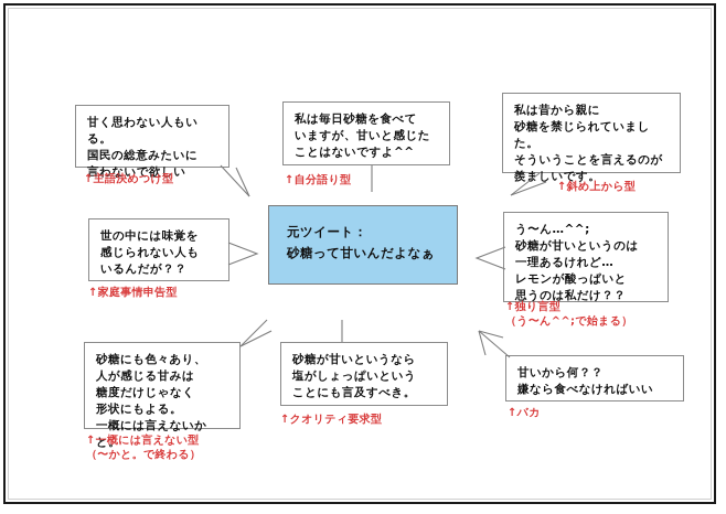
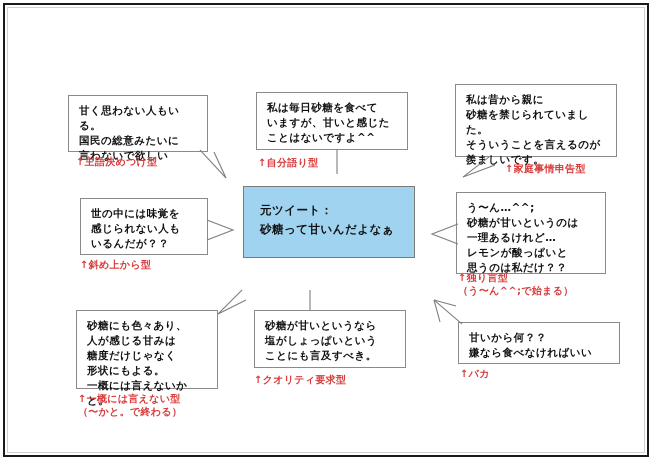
  甘く思わない人もいる。
  国民の総意みたいに
  言わないで欲しい
  ↑主語決めつけ型
  私は毎日砂糖を食べて
  いますが、甘いと感じた
  ことはないですよ^^
  ↑自分語り型
  私は昔から親に
  砂糖を禁じられていました。
  そういうことを言えるのが
  羨ましいです。
- ↑斜め上から型
+ ↑家庭事情申告型
  世の中には味覚を
  感じられない人も
  いるんだが？？
- ↑家庭事情申告型
+ ↑斜め上から型
  元ツイート：
  砂糖って甘いんだよなぁ
  う〜ん…^^;
  砂糖が甘いというのは
  一理あるけれど…
  レモンが酸っぱいと
  思うのは私だけ？？
  ↑独り言型
  （う〜ん^^;で始まる）
  砂糖にも色々あり、
  人が感じる甘みは
  糖度だけじゃなく
  形状にもよる。
  一概には言えないかと。
  ↑一概には言えない型
  （〜かと。で終わる）
  砂糖が甘いというなら
  塩がしょっぱいという
  ことにも言及すべき。
  ↑クオリティ要求型
  甘いから何？？
  嫌なら食べなければいい
  ↑バカ
